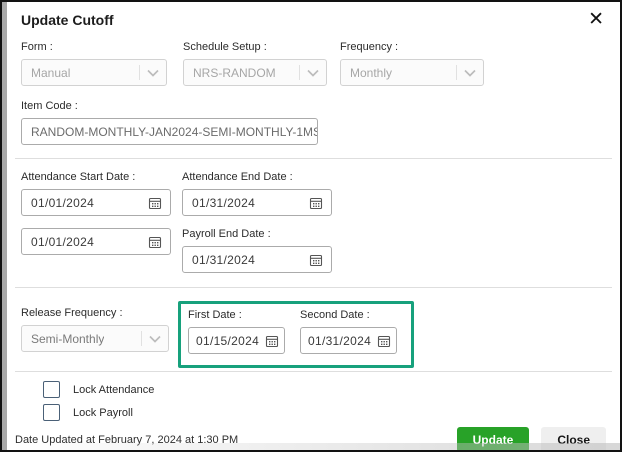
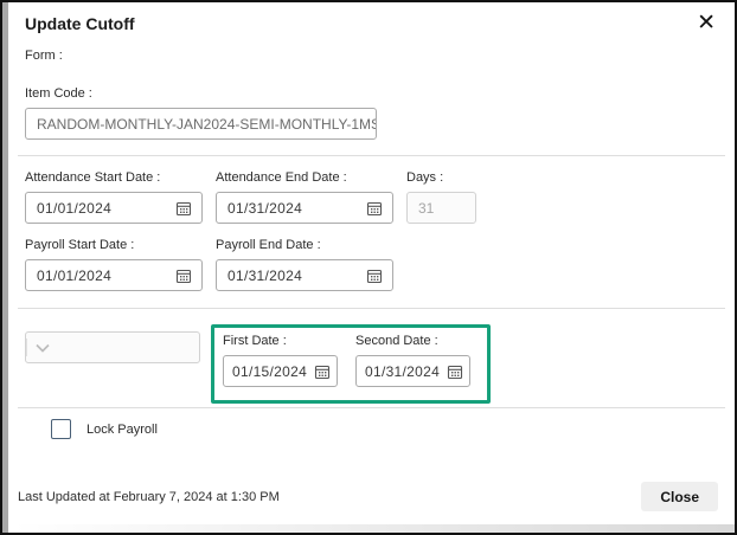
  Update Cutoff
  ✕
  Form :
- Manual
- Schedule Setup :
- NRS-RANDOM
- Frequency :
- Monthly
  Item Code :
  RANDOM-MONTHLY-JAN2024-SEMI-MONTHLY-1M
  Attendance Start Date :
  01/01/2024
  Attendance End Date :
  01/31/2024
+ Days :
+ 31
+ Payroll Start Date :
  01/01/2024
  Payroll End Date :
  01/31/2024
- Release Frequency :
- Semi-Monthly
  First Date :
  01/15/2024
  Second Date :
  01/31/2024
- Lock Attendance
  Lock Payroll
- Date Updated at February 7, 2024 at 1:30 PM
+ Last Updated at February 7, 2024 at 1:30 PM
- Update
  Close
